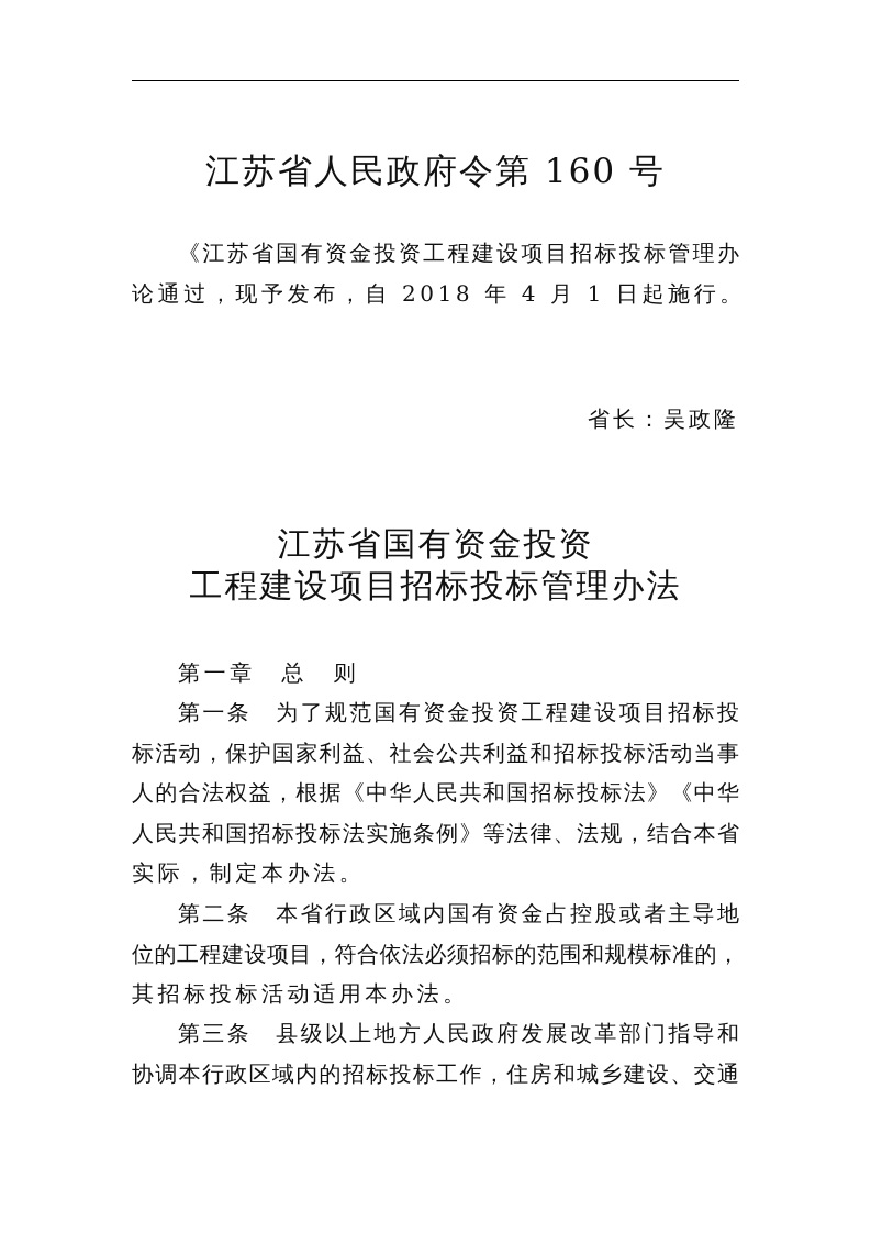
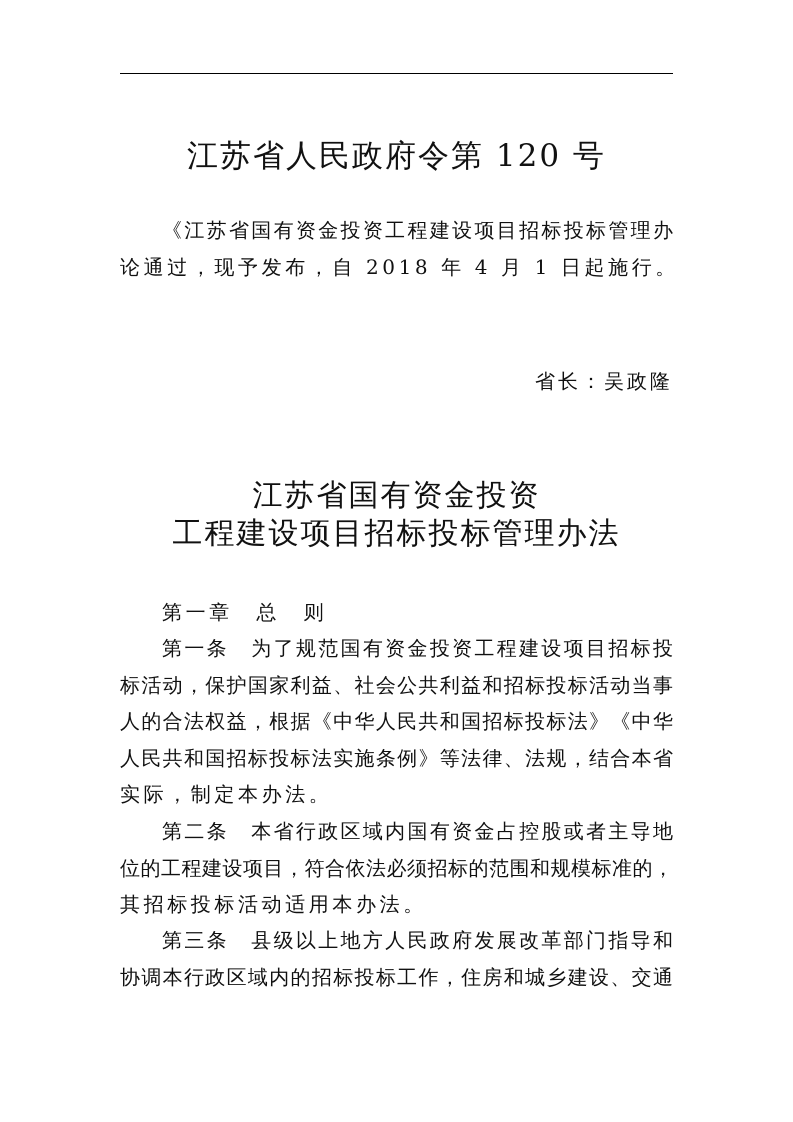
- 江苏省人民政府令第 160 号
+ 江苏省人民政府令第 120 号
  《江苏省国有资金投资工程建设项目招标投标管理办
  论通过，现予发布，自 2018 年 4 月 1 日起施行。
  省长：吴政隆
  江苏省国有资金投资
  工程建设项目招标投标管理办法
  第一章 总 则
  第一条 为了规范国有资金投资工程建设项目招标投
  标活动，保护国家利益、社会公共利益和招标投标活动当事
  人的合法权益，根据《中华人民共和国招标投标法》《中华
  人民共和国招标投标法实施条例》等法律、法规，结合本省
  实际，制定本办法。
  第二条 本省行政区域内国有资金占控股或者主导地
  位的工程建设项目，符合依法必须招标的范围和规模标准的，
  其招标投标活动适用本办法。
  第三条 县级以上地方人民政府发展改革部门指导和
  协调本行政区域内的招标投标工作，住房和城乡建设、交通
